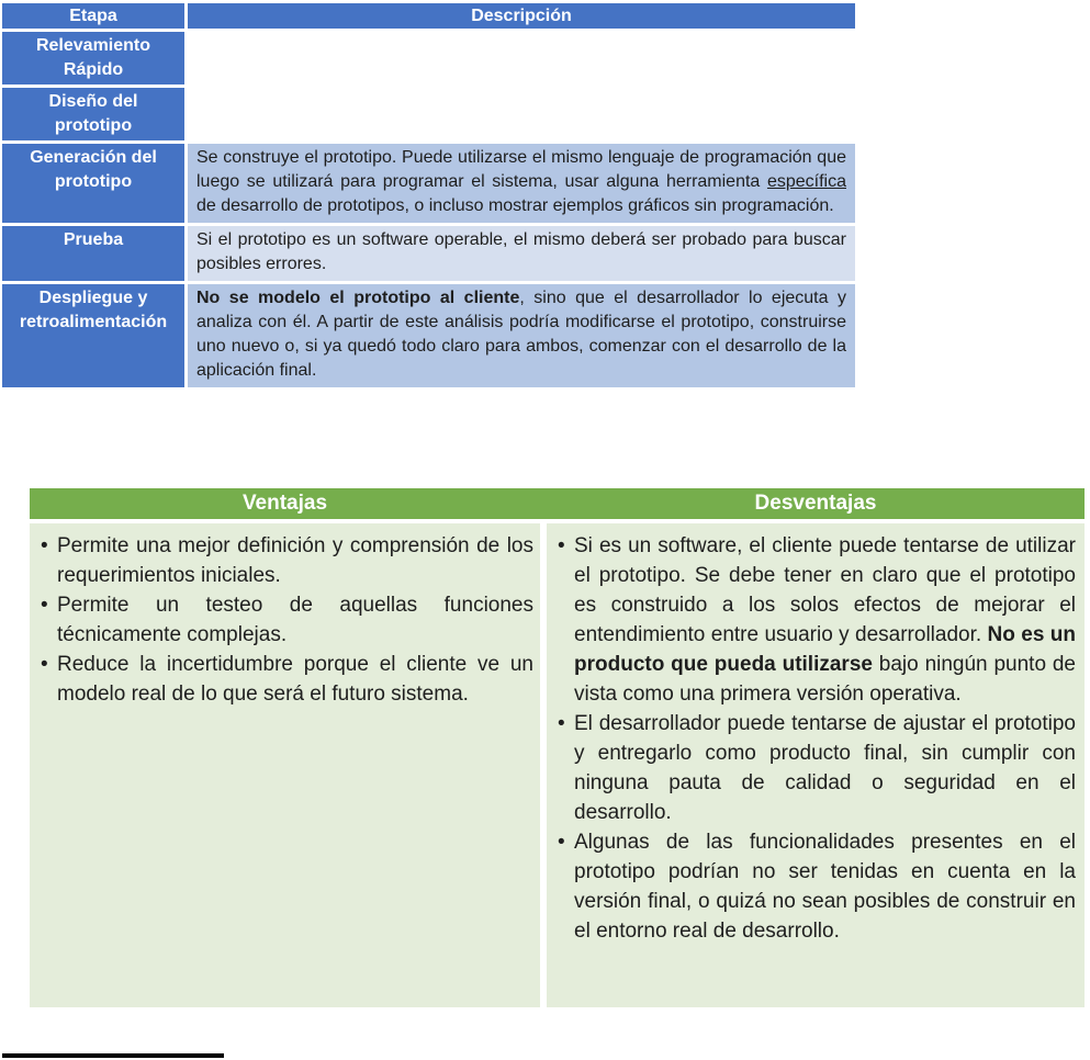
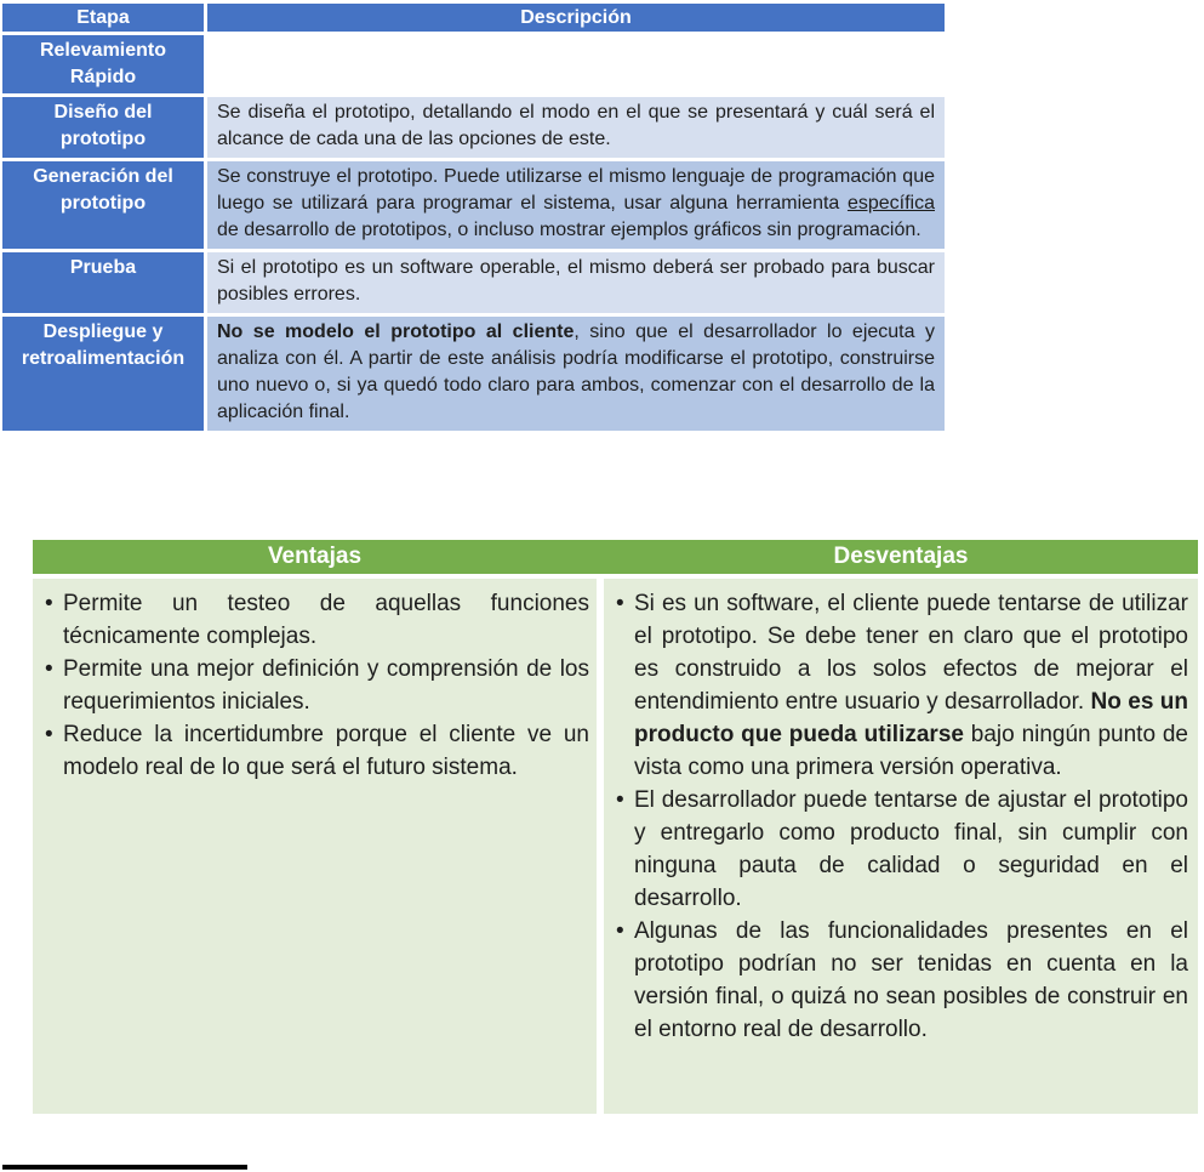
  Etapa
  Descripción
  Relevamiento Rápido
  Diseño del prototipo
+ Se diseña el prototipo, detallando el modo en el que se presentará y cuál será el alcance de cada una de las opciones de este.
  Generación del prototipo
  Se construye el prototipo. Puede utilizarse el mismo lenguaje de programación que luego se utilizará para programar el sistema, usar alguna herramienta específica de desarrollo de prototipos, o incluso mostrar ejemplos gráficos sin programación.
  Prueba
  Si el prototipo es un software operable, el mismo deberá ser probado para buscar posibles errores.
  Despliegue y retroalimentación
  No se modelo el prototipo al cliente, sino que el desarrollador lo ejecuta y analiza con él. A partir de este análisis podría modificarse el prototipo, construirse uno nuevo o, si ya quedó todo claro para ambos, comenzar con el desarrollo de la aplicación final.
  Ventajas
  Desventajas
  •
- Permite una mejor definición y comprensión de los requerimientos iniciales.
+ Permite un testeo de aquellas funciones técnicamente complejas.
  •
- Permite un testeo de aquellas funciones técnicamente complejas.
+ Permite una mejor definición y comprensión de los requerimientos iniciales.
  •
  Reduce la incertidumbre porque el cliente ve un modelo real de lo que será el futuro sistema.
  •
  Si es un software, el cliente puede tentarse de utilizar el prototipo. Se debe tener en claro que el prototipo es construido a los solos efectos de mejorar el entendimiento entre usuario y desarrollador. No es un producto que pueda utilizarse bajo ningún punto de vista como una primera versión operativa.
  •
  El desarrollador puede tentarse de ajustar el prototipo y entregarlo como producto final, sin cumplir con ninguna pauta de calidad o seguridad en el desarrollo.
  •
  Algunas de las funcionalidades presentes en el prototipo podrían no ser tenidas en cuenta en la versión final, o quizá no sean posibles de construir en el entorno real de desarrollo.
